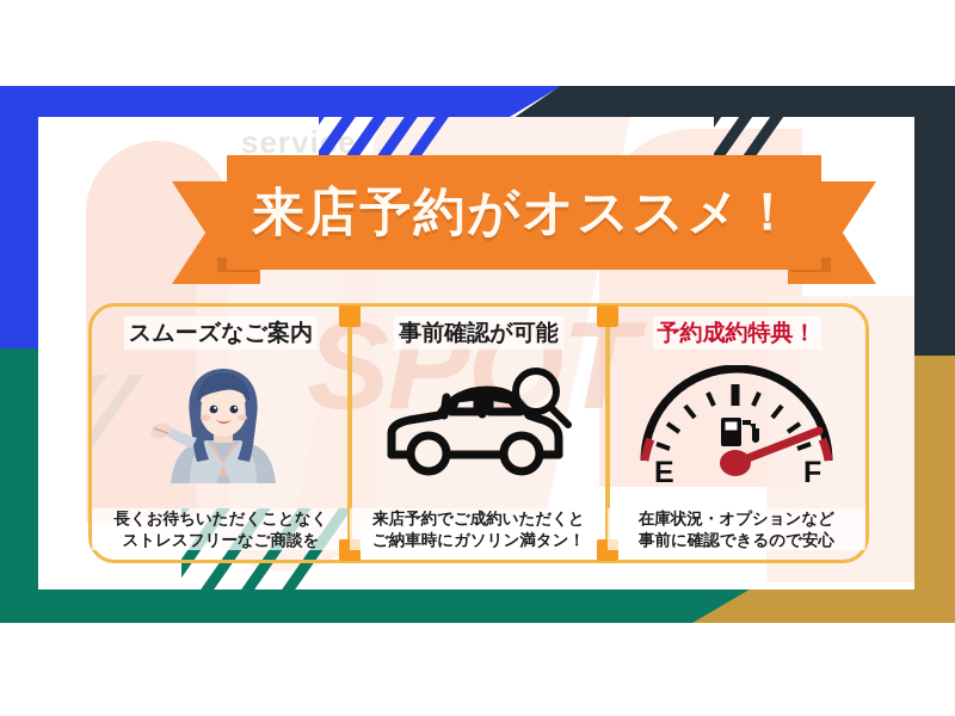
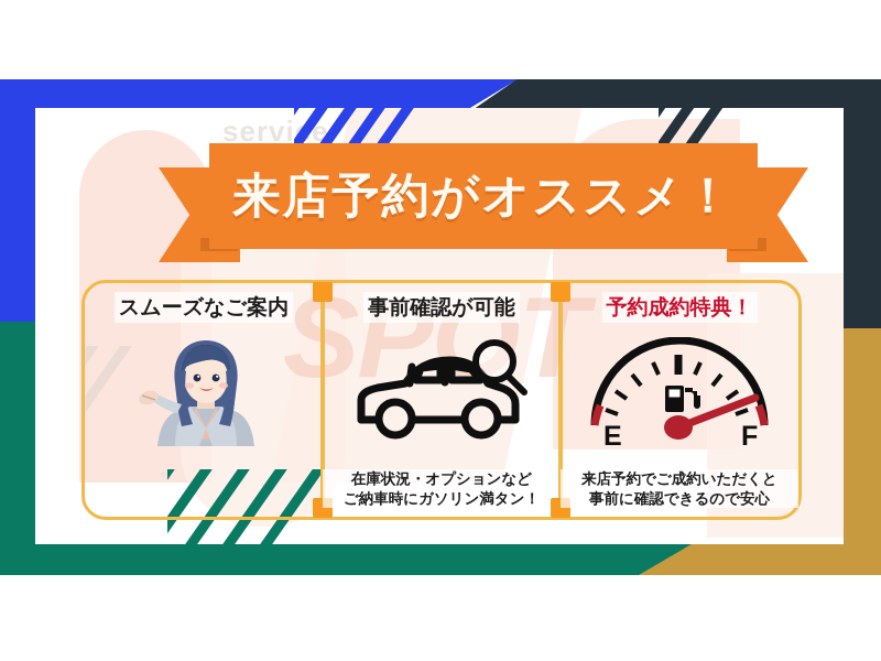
  POT
  servie
  来店予約がオススメ！
  スムーズなご案内
- 長くお待ちいただくことなく
- ストレスフリーなご商談を
  事前確認が可能
- 来店予約でご成約いただくと
+ 在庫状況・オプションなど
  ご納車時にガソリン満タン！
  予約成約特典！
  E
  F
- 在庫状況・オプションなど
+ 来店予約でご成約いただくと
  事前に確認できるので安心
